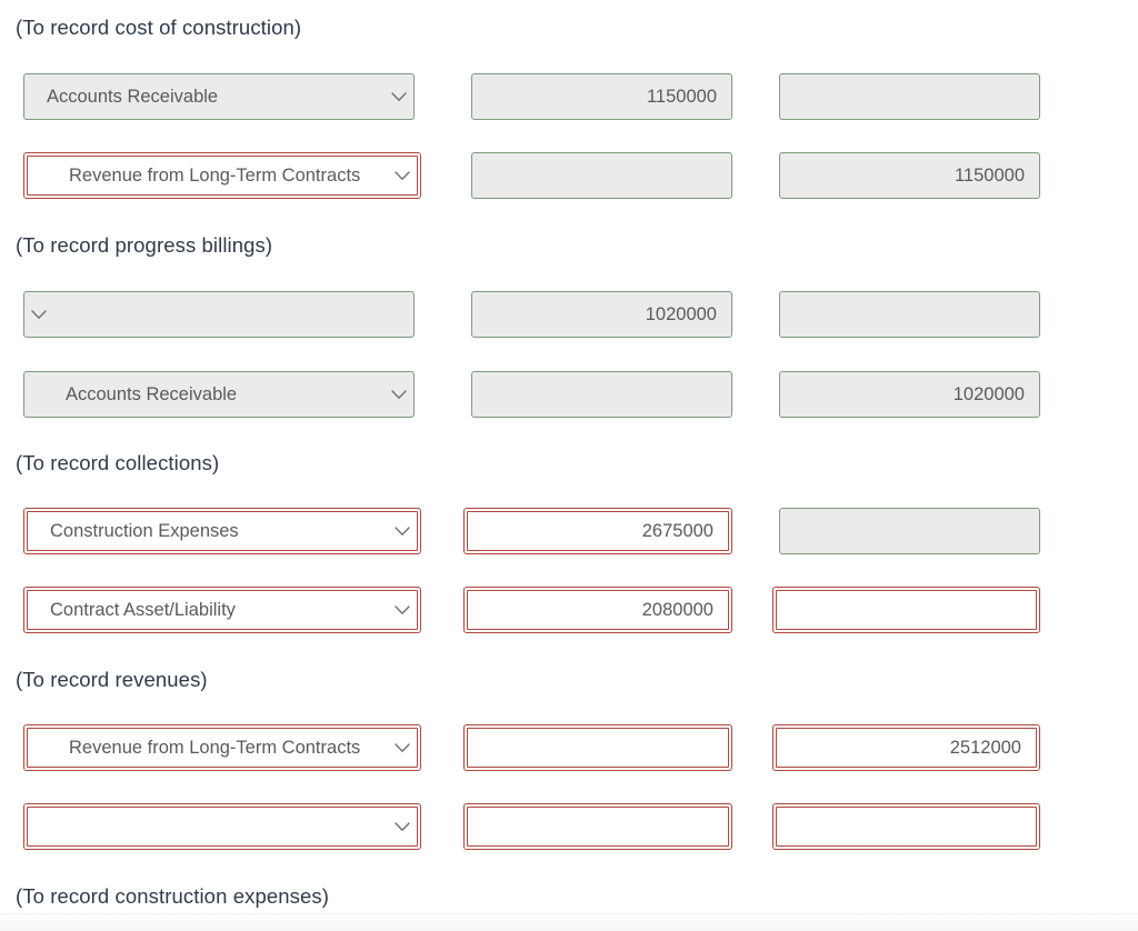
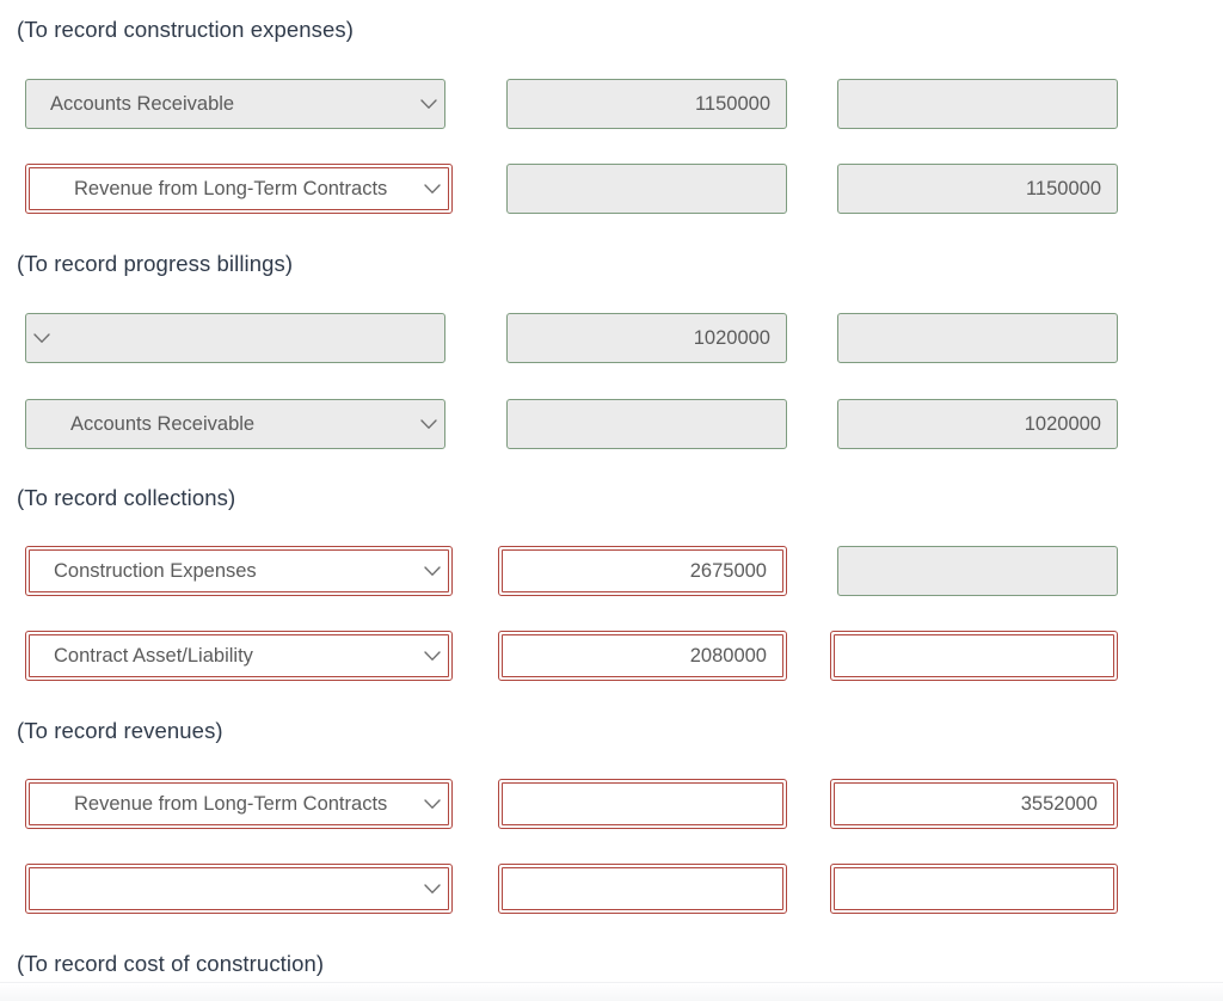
- (To record cost of construction)
+ (To record construction expenses)
  Accounts Receivable
  1150000
  Revenue from Long-Term Contracts
  1150000
  (To record progress billings)
  1020000
  Accounts Receivable
  1020000
  (To record collections)
  Construction Expenses
  2675000
  Contract Asset/Liability
  2080000
  (To record revenues)
  Revenue from Long-Term Contracts
- 2512000
+ 3552000
- (To record construction expenses)
+ (To record cost of construction)
